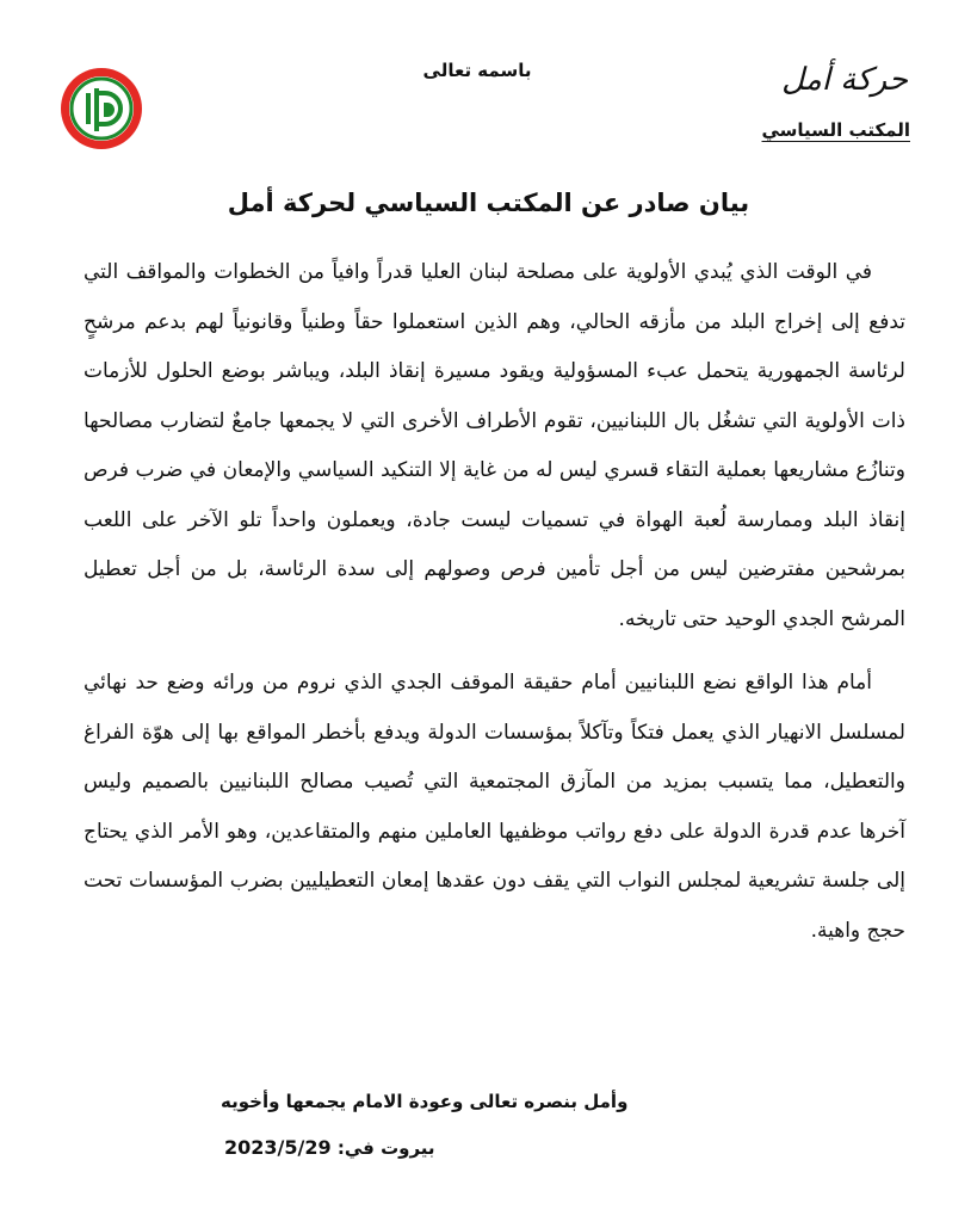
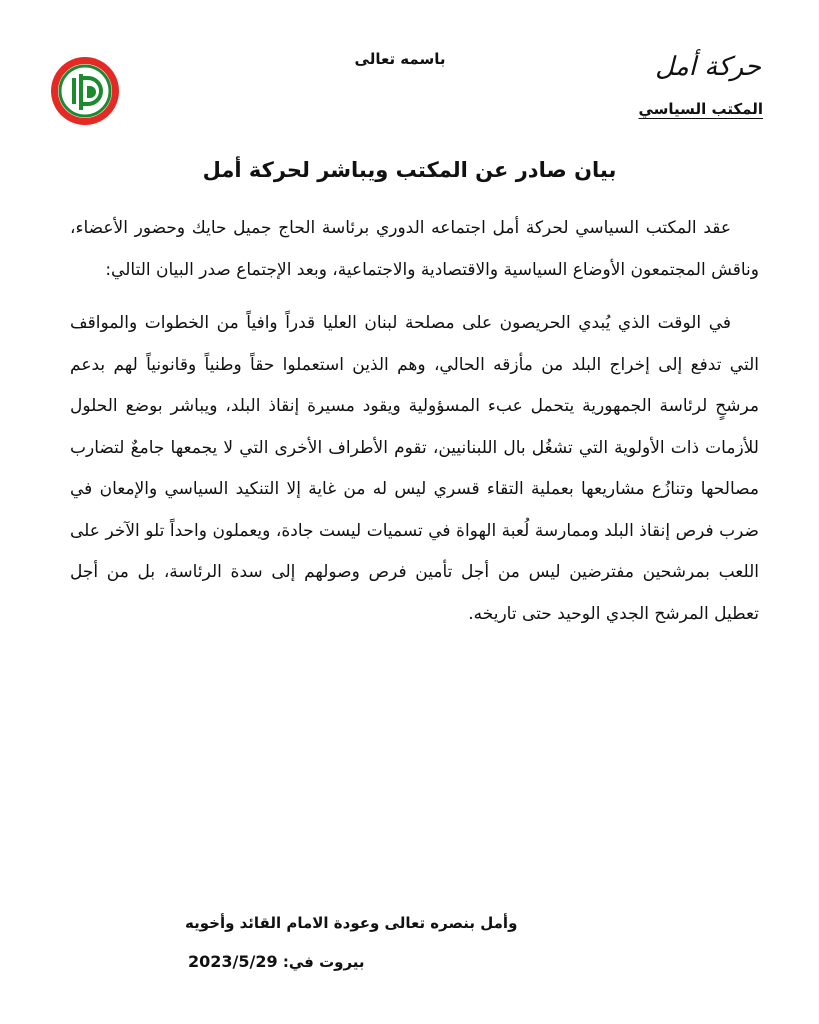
  باسمه تعالى
  حركة أمل
  المكتب السياسي
- بيان صادر عن المكتب السياسي لحركة أمل
+ بيان صادر عن المكتب ويباشر لحركة أمل
+ عقد المكتب السياسي لحركة أمل اجتماعه الدوري برئاسة الحاج جميل حايك وحضور الأعضاء، وناقش المجتمعون الأوضاع السياسية والاقتصادية والاجتماعية، وبعد الإجتماع صدر البيان التالي:
- في الوقت الذي يُبدي الأولوية على مصلحة لبنان العليا قدراً وافياً من الخطوات والمواقف التي تدفع إلى إخراج البلد من مأزقه الحالي، وهم الذين استعملوا حقاً وطنياً وقانونياً لهم بدعم مرشحٍ لرئاسة الجمهورية يتحمل عبء المسؤولية ويقود مسيرة إنقاذ البلد، ويباشر بوضع الحلول للأزمات ذات الأولوية التي تشغُل بال اللبنانيين، تقوم الأطراف الأخرى التي لا يجمعها جامعٌ لتضارب مصالحها وتنازُع مشاريعها بعملية التقاء قسري ليس له من غاية إلا التنكيد السياسي والإمعان في ضرب فرص إنقاذ البلد وممارسة لُعبة الهواة في تسميات ليست جادة، ويعملون واحداً تلو الآخر على اللعب بمرشحين مفترضين ليس من أجل تأمين فرص وصولهم إلى سدة الرئاسة، بل من أجل تعطيل المرشح الجدي الوحيد حتى تاريخه.
+ في الوقت الذي يُبدي الحريصون على مصلحة لبنان العليا قدراً وافياً من الخطوات والمواقف التي تدفع إلى إخراج البلد من مأزقه الحالي، وهم الذين استعملوا حقاً وطنياً وقانونياً لهم بدعم مرشحٍ لرئاسة الجمهورية يتحمل عبء المسؤولية ويقود مسيرة إنقاذ البلد، ويباشر بوضع الحلول للأزمات ذات الأولوية التي تشغُل بال اللبنانيين، تقوم الأطراف الأخرى التي لا يجمعها جامعٌ لتضارب مصالحها وتنازُع مشاريعها بعملية التقاء قسري ليس له من غاية إلا التنكيد السياسي والإمعان في ضرب فرص إنقاذ البلد وممارسة لُعبة الهواة في تسميات ليست جادة، ويعملون واحداً تلو الآخر على اللعب بمرشحين مفترضين ليس من أجل تأمين فرص وصولهم إلى سدة الرئاسة، بل من أجل تعطيل المرشح الجدي الوحيد حتى تاريخه.
- أمام هذا الواقع نضع اللبنانيين أمام حقيقة الموقف الجدي الذي نروم من ورائه وضع حد نهائي لمسلسل الانهيار الذي يعمل فتكاً وتآكلاً بمؤسسات الدولة ويدفع بأخطر المواقع بها إلى هوّة الفراغ والتعطيل، مما يتسبب بمزيد من المآزق المجتمعية التي تُصيب مصالح اللبنانيين بالصميم وليس آخرها عدم قدرة الدولة على دفع رواتب موظفيها العاملين منهم والمتقاعدين، وهو الأمر الذي يحتاج إلى جلسة تشريعية لمجلس النواب التي يقف دون عقدها إمعان التعطيليين بضرب المؤسسات تحت حجج واهية.
- وأمل بنصره تعالى وعودة الامام يجمعها وأخويه
+ وأمل بنصره تعالى وعودة الامام القائد وأخويه
  بيروت في: 2023/5/29
